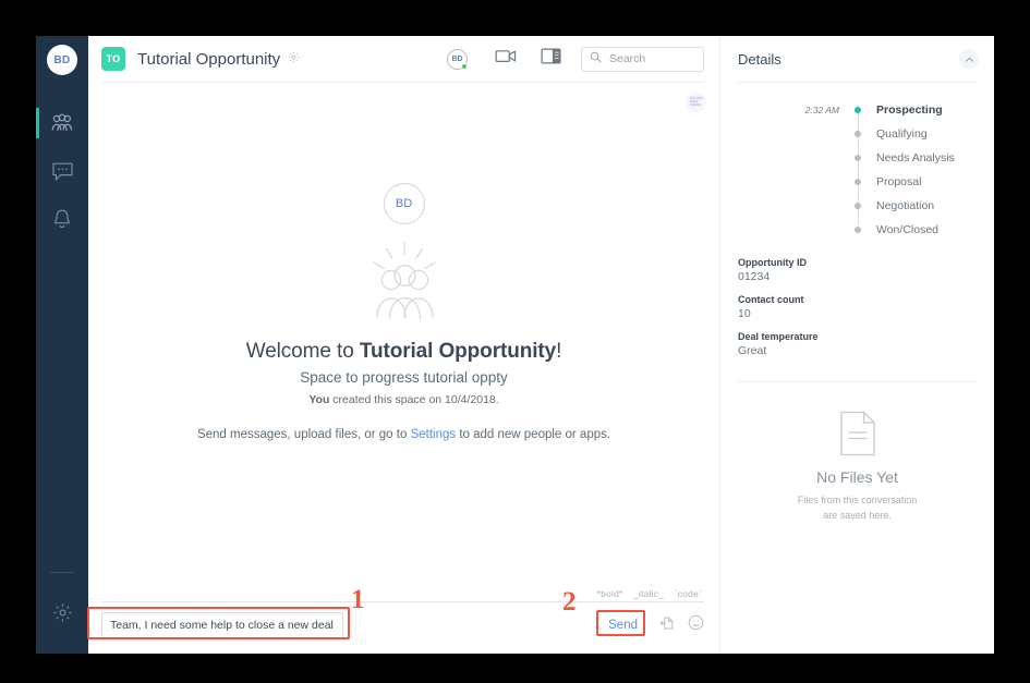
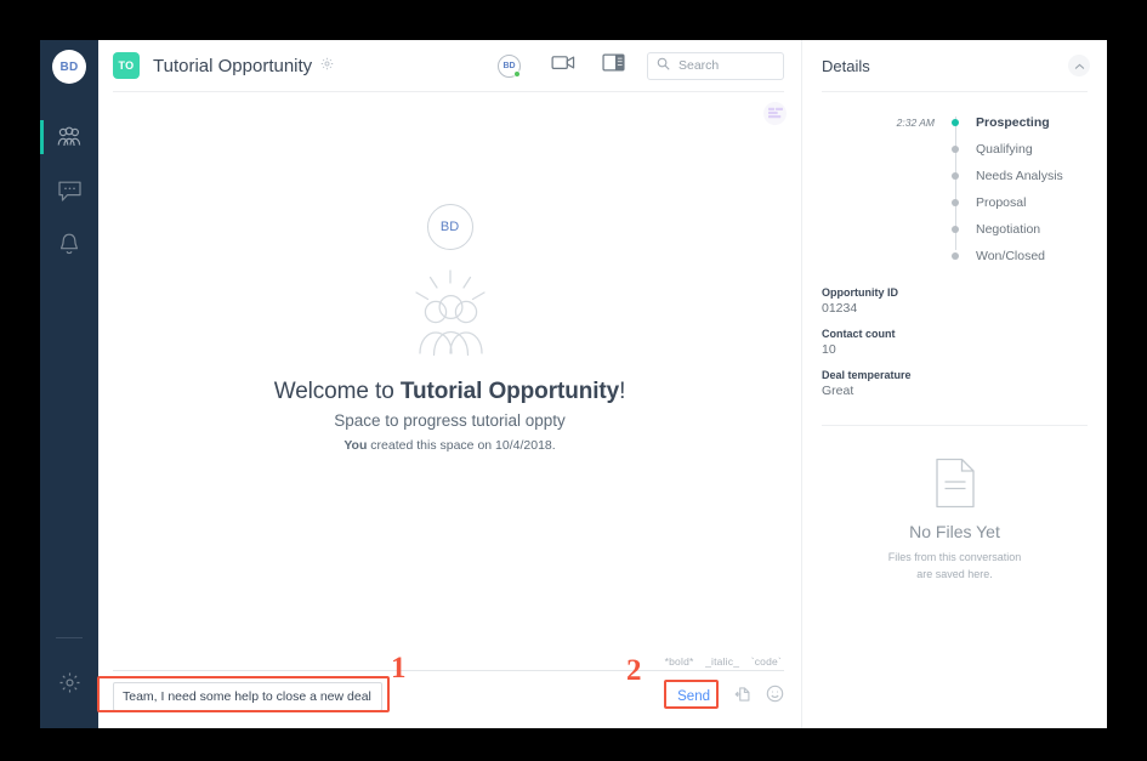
  BD
  TO
  Tutorial Opportunity
  Search
  BD
  Welcome to Tutorial Opportunity!
  Space to progress tutorial oppty
  You created this space on 10/4/2018.
- Send messages, upload files, or go to Settings to add new people or apps.
  *bold* _italic_ `code`
  Team, I need some help to close a new deal
  Send
  Details
  2:32 AM
  Prospecting
  Qualifying
  Needs Analysis
  Proposal
  Negotiation
  Won/Closed
  Opportunity ID
  01234
  Contact count
  10
  Deal temperature
  Great
  No Files Yet
  Files from this conversation
  are saved here.
  1
  2
